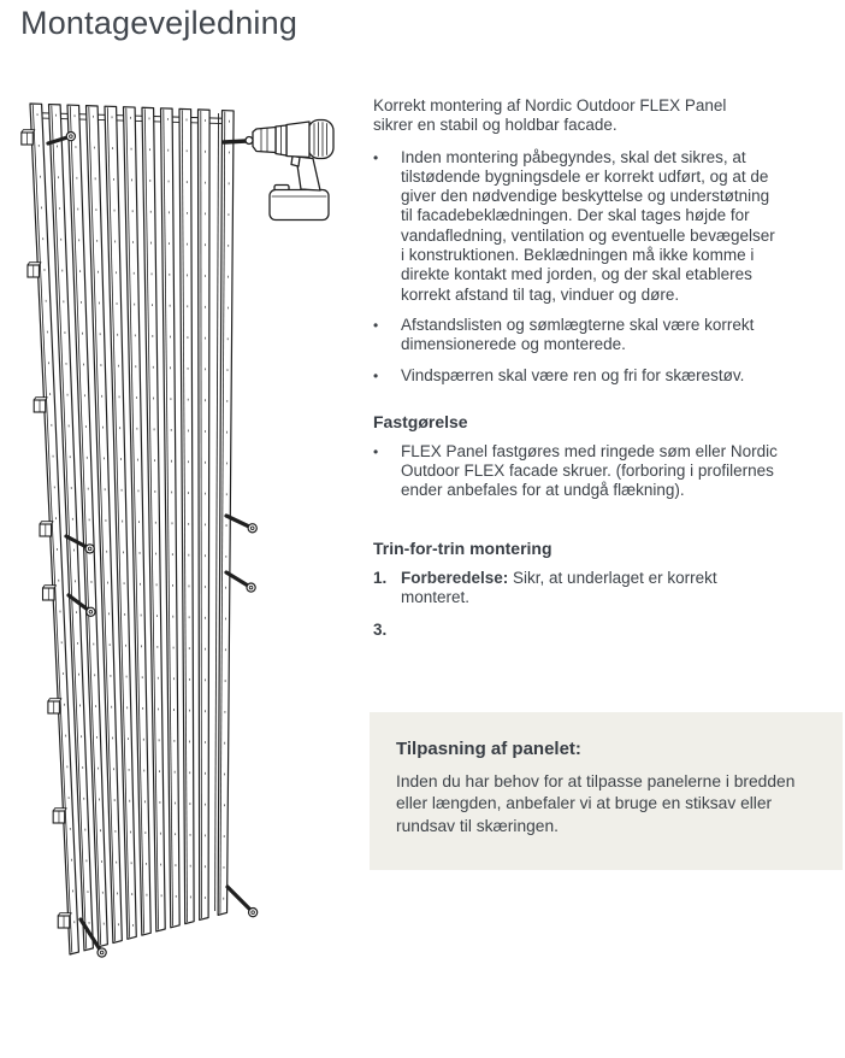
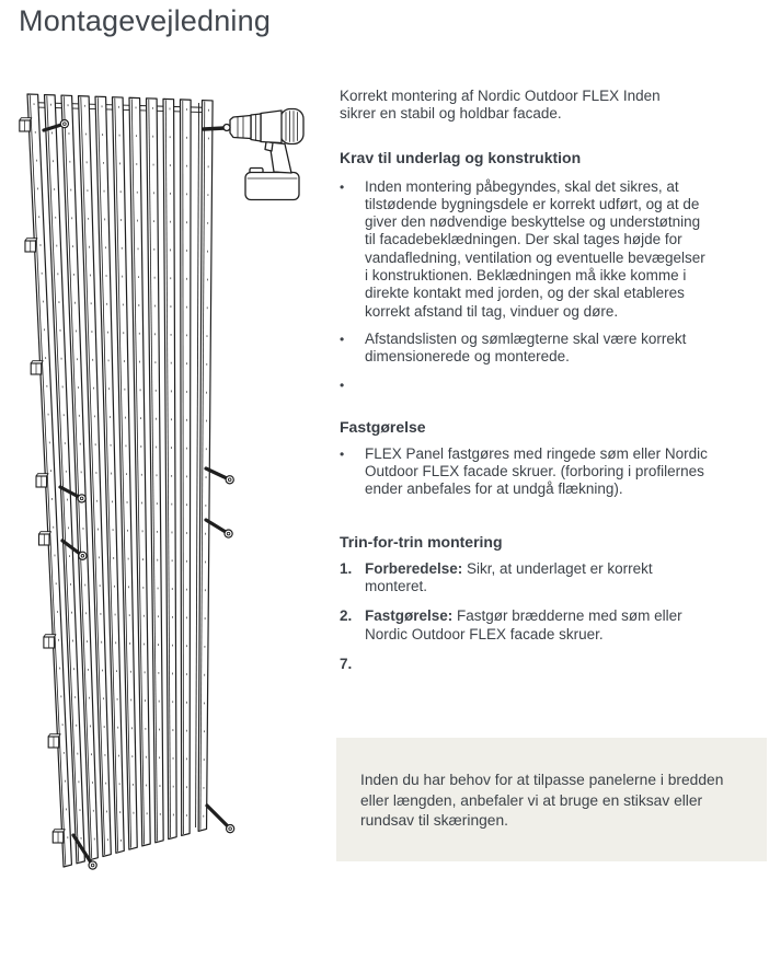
  Montagevejledning
- Korrekt montering af Nordic Outdoor FLEX Panel sikrer en stabil og holdbar facade.
+ Korrekt montering af Nordic Outdoor FLEX Inden sikrer en stabil og holdbar facade.
+ Krav til underlag og konstruktion
  •
  Inden montering påbegyndes, skal det sikres, at tilstødende bygningsdele er korrekt udført, og at de giver den nødvendige beskyttelse og understøtning til facadebeklædningen. Der skal tages højde for vandafledning, ventilation og eventuelle bevægelser i konstruktionen. Beklædningen må ikke komme i direkte kontakt med jorden, og der skal etableres korrekt afstand til tag, vinduer og døre.
  •
  Afstandslisten og sømlægterne skal være korrekt dimensionerede og monterede.
  •
- Vindspærren skal være ren og fri for skærestøv.
  Fastgørelse
  •
  FLEX Panel fastgøres med ringede søm eller Nordic Outdoor FLEX facade skruer. (forboring i profilernes ender anbefales for at undgå flækning).
  Trin-for-trin montering
  1.
  Forberedelse: Sikr, at underlaget er korrekt monteret.
+ 2.
+ Fastgørelse: Fastgør brædderne med søm eller Nordic Outdoor FLEX facade skruer.
- 3.
+ 7.
- Tilpasning af panelet:
  Inden du har behov for at tilpasse panelerne i bredden eller længden, anbefaler vi at bruge en stiksav eller rundsav til skæringen.
